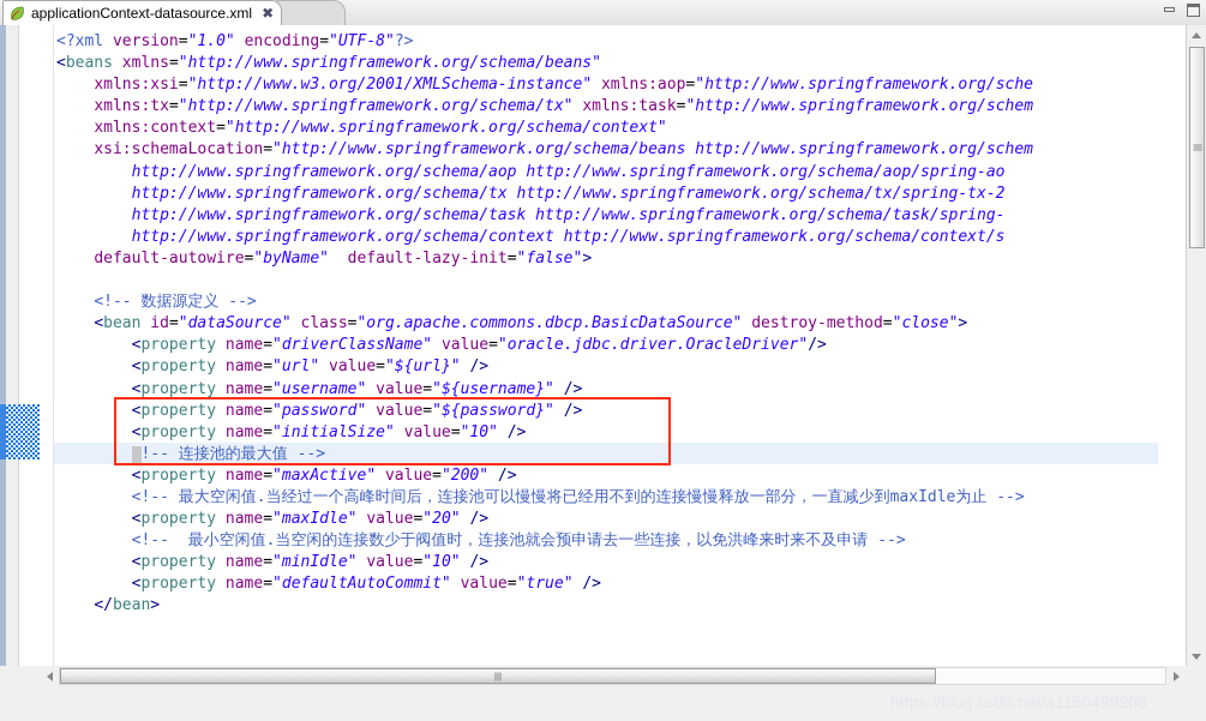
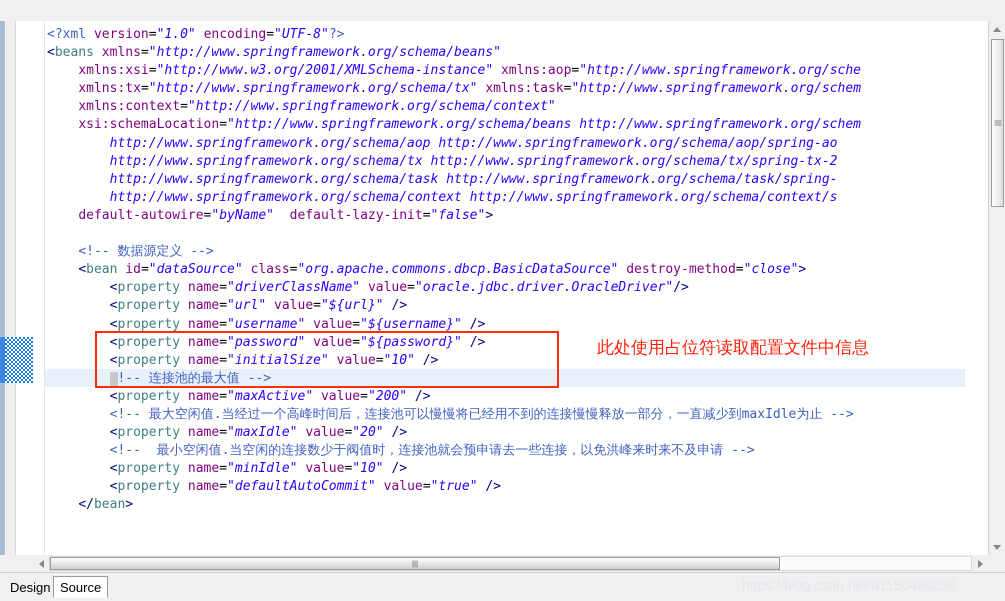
- applicationContext-datasource.xml
- ✖
  <?xml version="1.0" encoding="UTF-8"?> <beans xmlns="http://www.springframework.org/schema/beans" xmlns:xsi="http://www.w3.org/2001/XMLSchema-instance" xmlns:aop="http://www.springframework.org/sche xmlns:tx="http://www.springframework.org/schema/tx" xmlns:task="http://www.springframework.org/schem xmlns:context="http://www.springframework.org/schema/context" xsi:schemaLocation="http://www.springframework.org/schema/beans http://www.springframework.org/schem http://www.springframework.org/schema/aop http://www.springframework.org/schema/aop/spring-ao http://www.springframework.org/schema/tx http://www.springframework.org/schema/tx/spring-tx-2 http://www.springframework.org/schema/task http://www.springframework.org/schema/task/spring- http://www.springframework.org/schema/context http://www.springframework.org/schema/context/s default-autowire="byName" default-lazy-init="false"> <!-- 数据源定义 --> <bean id="dataSource" class="org.apache.commons.dbcp.BasicDataSource" destroy-method="close"> <property name="driverClassName" value="oracle.jdbc.driver.OracleDriver"/> <property name="url" value="${url}" /> <property name="username" value="${username}" /> <property name="password" value="${password}" /> <property name="initialSize" value="10" /> !-- 连接池的最大值 --> <property name="maxActive" value="200" /> <!-- 最大空闲值.当经过一个高峰时间后，连接池可以慢慢将已经用不到的连接慢慢释放一部分，一直减少到maxIdle为止 --> <property name="maxIdle" value="20" /> <!-- 最小空闲值.当空闲的连接数少于阀值时，连接池就会预申请去一些连接，以免洪峰来时来不及申请 --> <property name="minIdle" value="10" /> <property name="defaultAutoCommit" value="true" /> </bean>
+ 此处使用占位符读取配置文件中信息
+ Design
+ Source
